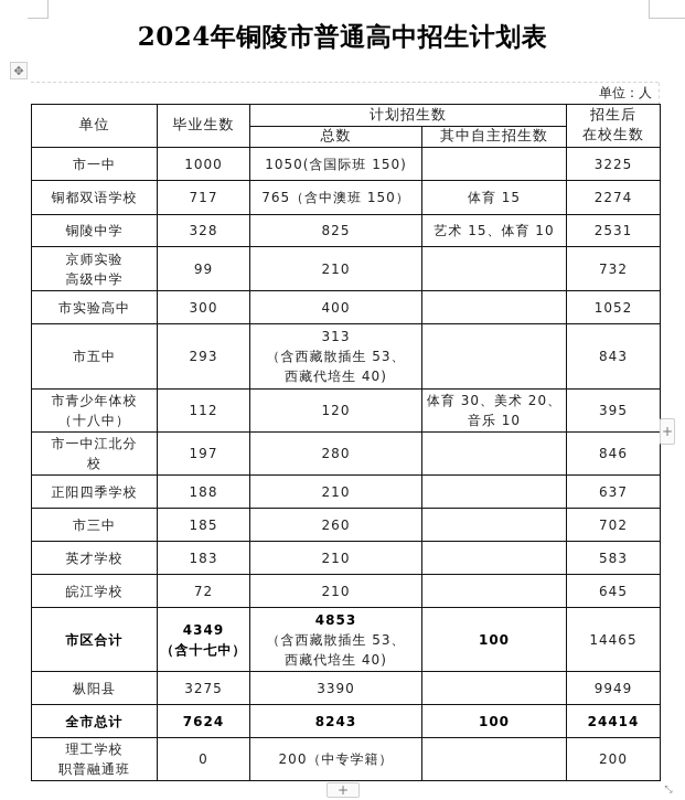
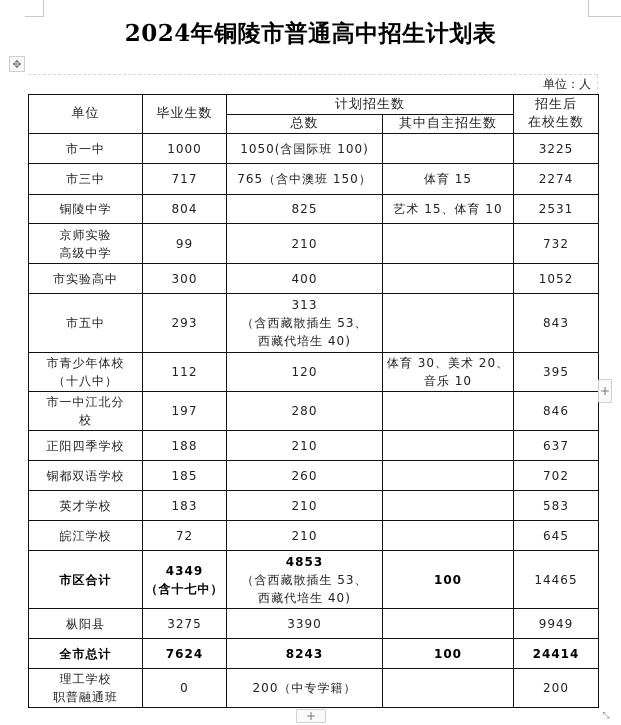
  2024年铜陵市普通高中招生计划表
  ✥
  单位：人
  单位	毕业生数	计划招生数	招生后 在校生数
  总数	其中自主招生数
- 市一中	1000	1050(含国际班 150)		3225
+ 市一中	1000	1050(含国际班 100)		3225
- 铜都双语学校	717	765（含中澳班 150）	体育 15	2274
+ 市三中	717	765（含中澳班 150）	体育 15	2274
- 铜陵中学	328	825	艺术 15、体育 10	2531
+ 铜陵中学	804	825	艺术 15、体育 10	2531
  京师实验高级中学	99	210		732
  市实验高中	300	400		1052
  市五中	293	313（含西藏散插生 53、西藏代培生 40)		843
  市青少年体校（十八中）	112	120	体育 30、美术 20、音乐 10	395
  市一中江北分校	197	280		846
  正阳四季学校	188	210		637
- 市三中	185	260		702
+ 铜都双语学校	185	260		702
  英才学校	183	210		583
  皖江学校	72	210		645
  市区合计	4349（含十七中）	4853（含西藏散插生 53、西藏代培生 40)	100	14465
  枞阳县	3275	3390		9949
  全市总计	7624	8243	100	24414
  理工学校职普融通班	0	200（中专学籍）		200
  +
  +
  ⤡
